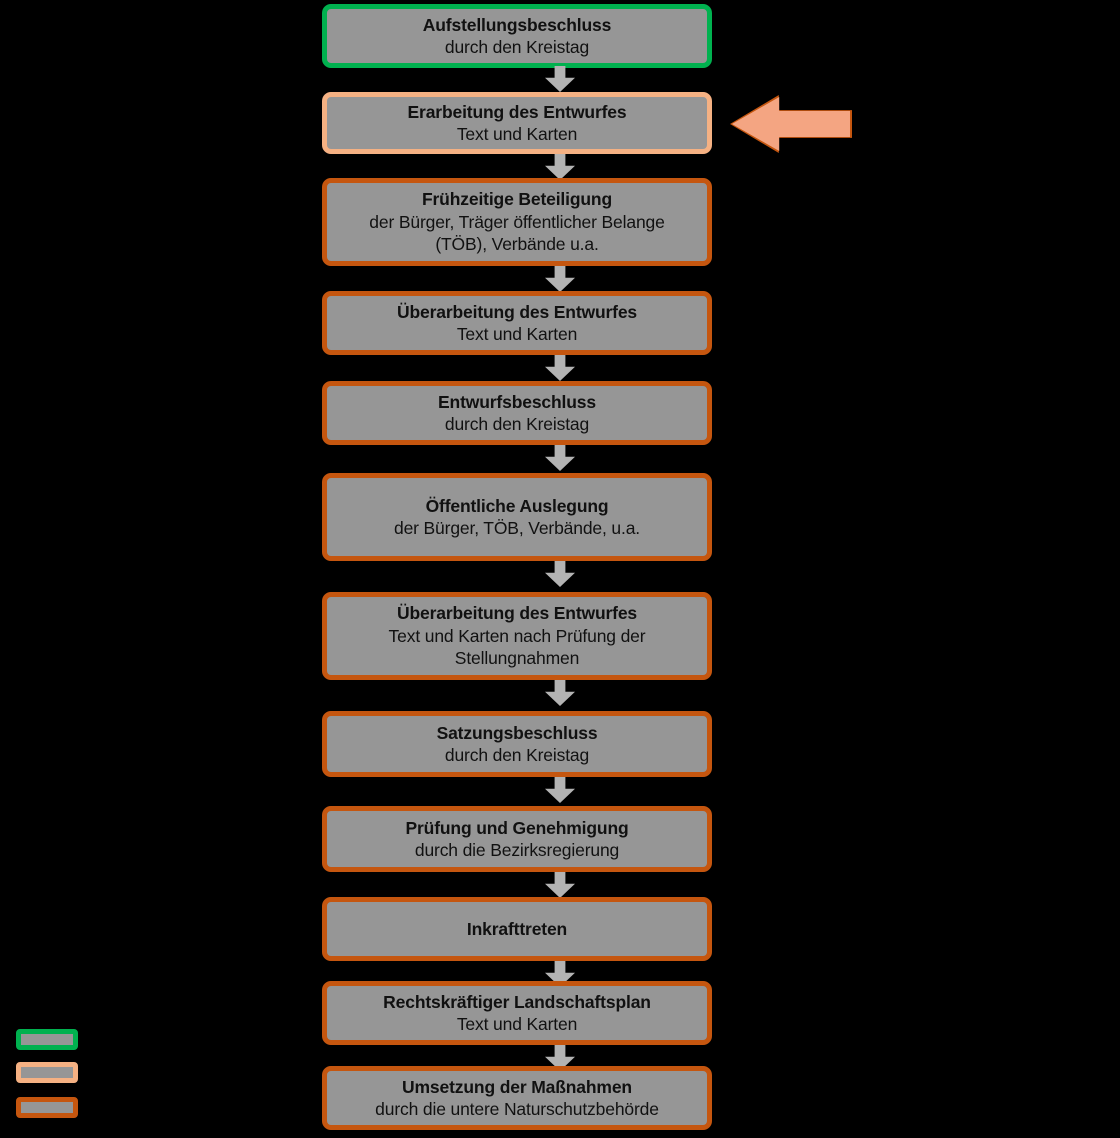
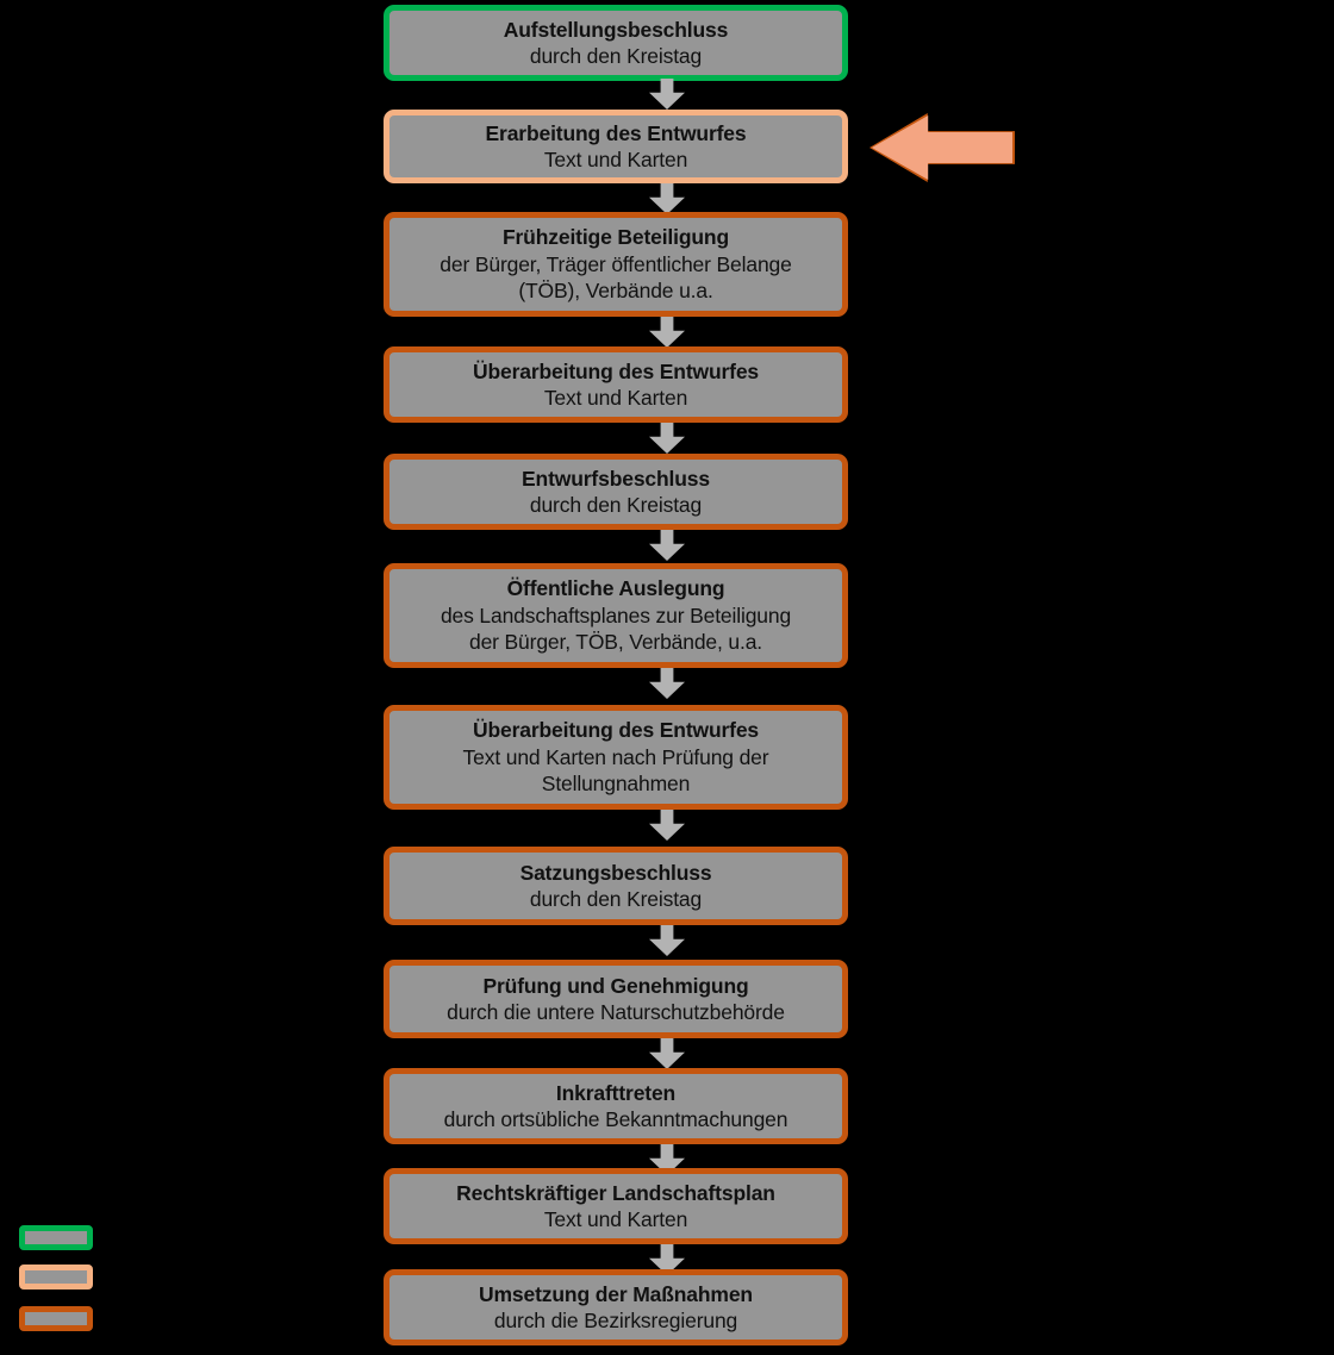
  Aufstellungsbeschluss
  durch den Kreistag
  Erarbeitung des Entwurfes
  Text und Karten
  Frühzeitige Beteiligung
  der Bürger, Träger öffentlicher Belange
  (TÖB), Verbände u.a.
  Überarbeitung des Entwurfes
  Text und Karten
  Entwurfsbeschluss
  durch den Kreistag
  Öffentliche Auslegung
+ des Landschaftsplanes zur Beteiligung
  der Bürger, TÖB, Verbände, u.a.
  Überarbeitung des Entwurfes
  Text und Karten nach Prüfung der
  Stellungnahmen
  Satzungsbeschluss
  durch den Kreistag
  Prüfung und Genehmigung
- durch die Bezirksregierung
+ durch die untere Naturschutzbehörde
  Inkrafttreten
+ durch ortsübliche Bekanntmachungen
  Rechtskräftiger Landschaftsplan
  Text und Karten
  Umsetzung der Maßnahmen
- durch die untere Naturschutzbehörde
+ durch die Bezirksregierung
